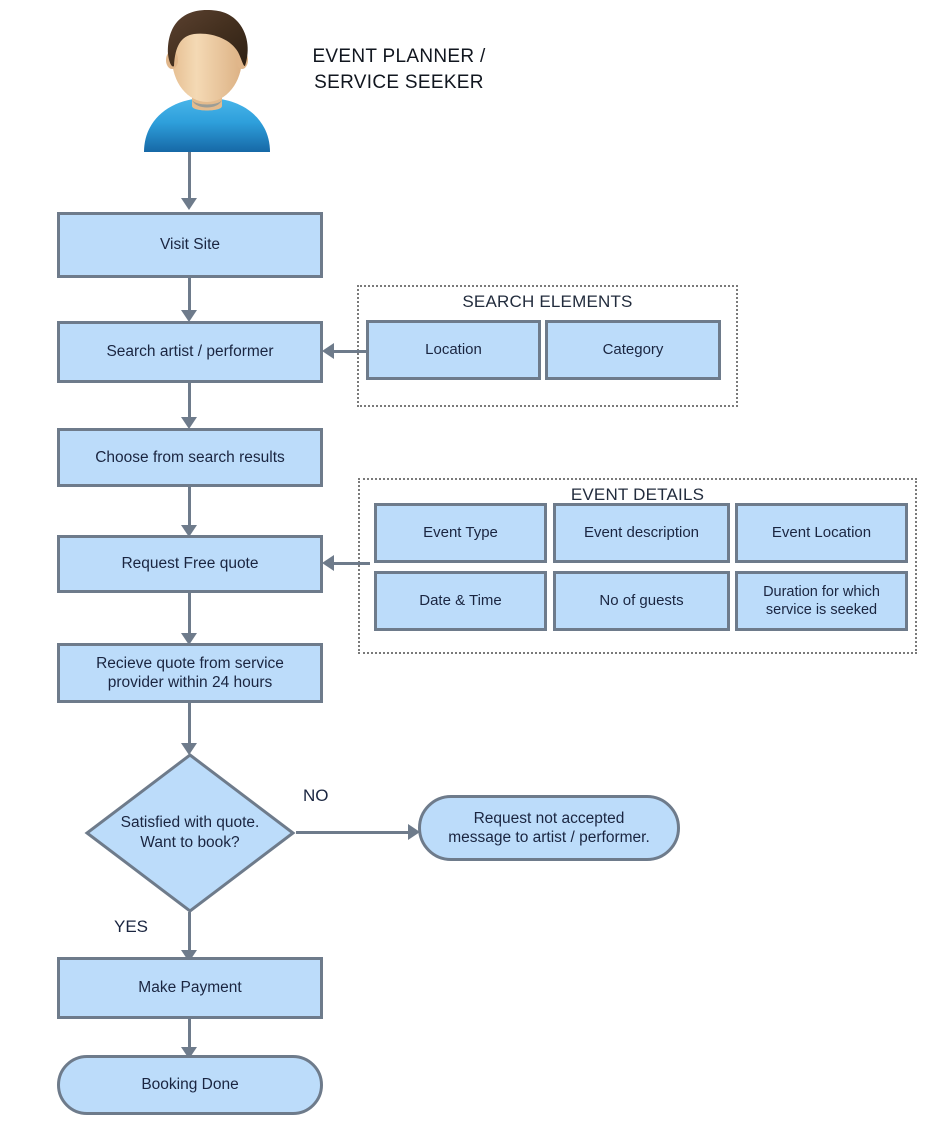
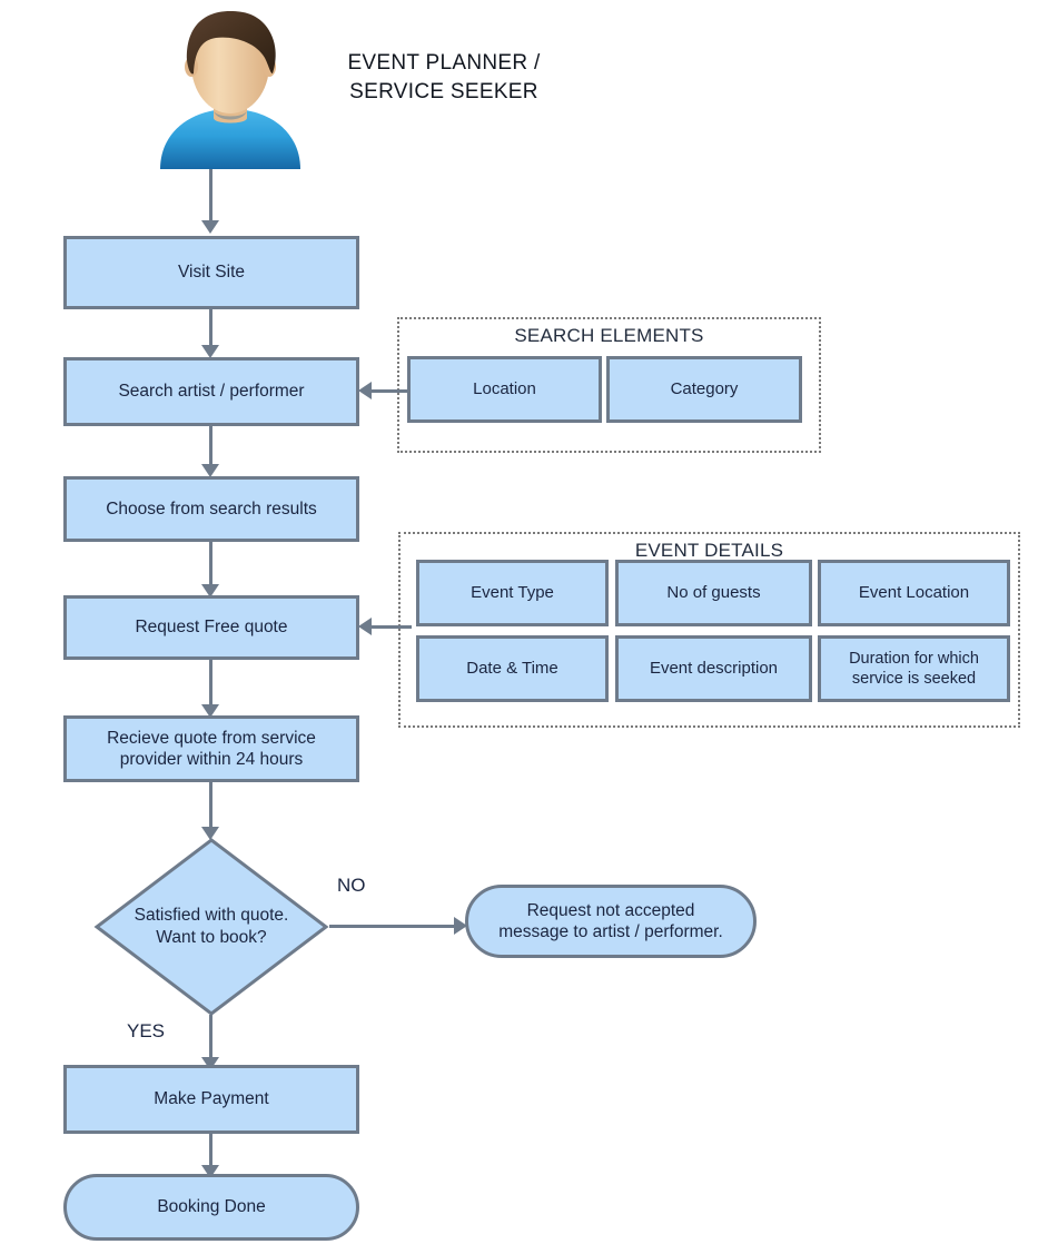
  EVENT PLANNER /
  SERVICE SEEKER
  Visit Site
  Search artist / performer
  Choose from search results
  Request Free quote
  Recieve quote from service
  provider within 24 hours
  Satisfied with quote.
  Want to book?
  NO
  Request not accepted
  message to artist / performer.
  YES
  Make Payment
  Booking Done
  SEARCH ELEMENTS
  Location
  Category
  EVENT DETAILS
  Event Type
- Event description
+ No of guests
  Event Location
  Date & Time
- No of guests
+ Event description
  Duration for which
  service is seeked
